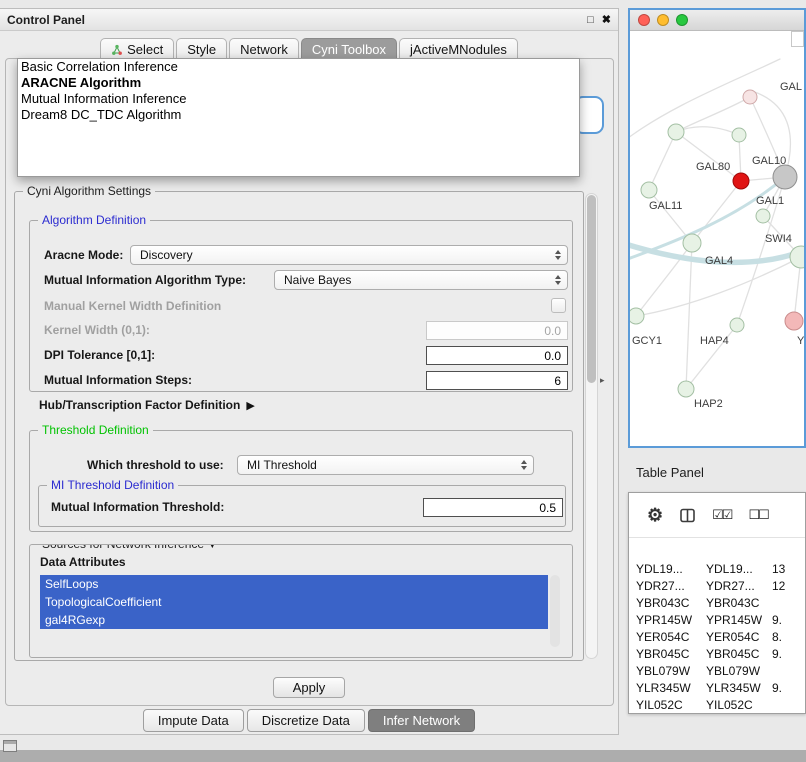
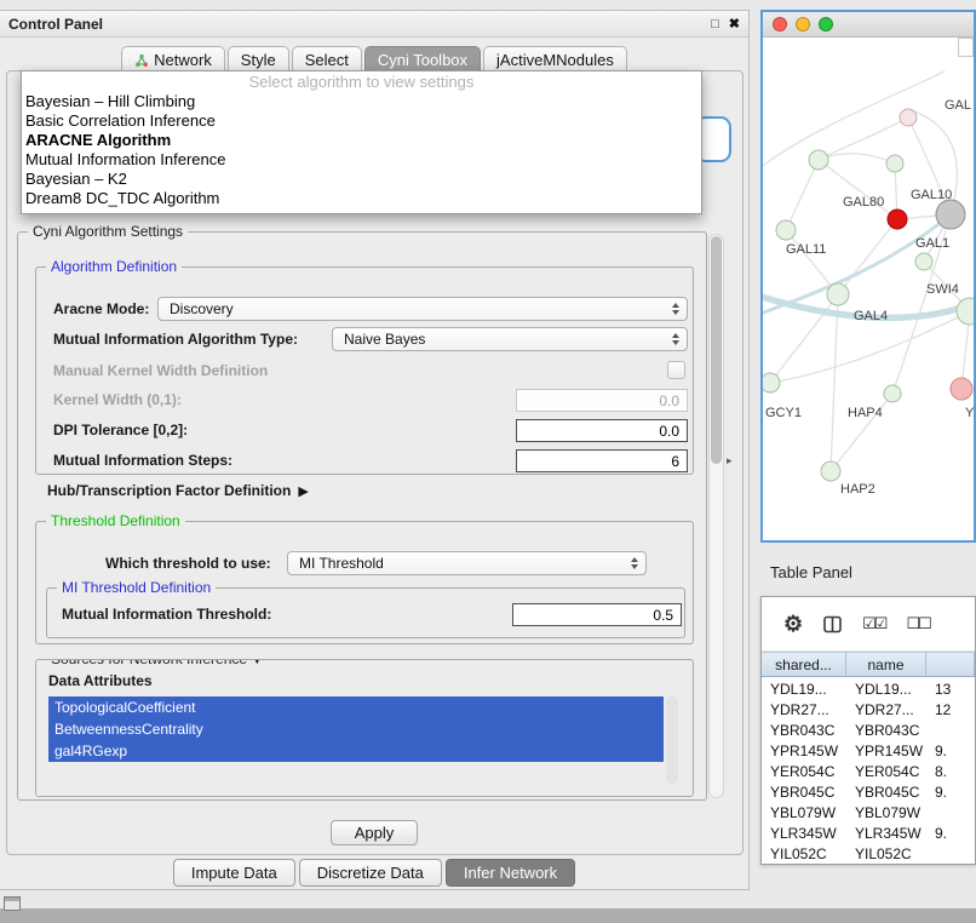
  Control Panel
  □
  ✖
- Select
+ Network
  Style
- Network
+ Select
  Cyni Toolbox
  jActiveMNodules
  Cyni Algorithm Settings
  Algorithm Definition
  Aracne Mode:
  Discovery
  Mutual Information Algorithm Type:
  Naive Bayes
  Manual Kernel Width Definition
  Kernel Width (0,1):
  0.0
- DPI Tolerance [0,1]:
+ DPI Tolerance [0,2]:
  0.0
  Mutual Information Steps:
  6
  Hub/Transcription Factor Definition
  ▶
  Threshold Definition
  Which threshold to use:
  MI Threshold
  MI Threshold Definition
  Mutual Information Threshold:
  0.5
  Data Attributes
- SelfLoops
  TopologicalCoefficient
+ BetweennessCentrality
  gal4RGexp
  ▸
+ Select algorithm to view settings
+ Bayesian – Hill Climbing
  Basic Correlation Inference
  ARACNE Algorithm
  Mutual Information Inference
+ Bayesian – K2
  Dream8 DC_TDC Algorithm
  Apply
  Impute Data
  Discretize Data
  Infer Network
  GAL
  GAL80
  GAL10
  GAL11
  GAL1
  SWI4
  GAL4
  GCY1
  HAP4
  Y
  HAP2
  Table Panel
  ⚙
  ☑☑
  ☐☐
+ shared...
+ name
  YDL19...
  YDL19...
  13
  YDR27...
  YDR27...
  12
  YBR043C
  YBR043C
  YPR145W
  YPR145W
  9.
  YER054C
  YER054C
  8.
  YBR045C
  YBR045C
  9.
  YBL079W
  YBL079W
  YLR345W
  YLR345W
  9.
  YIL052C
  YIL052C
